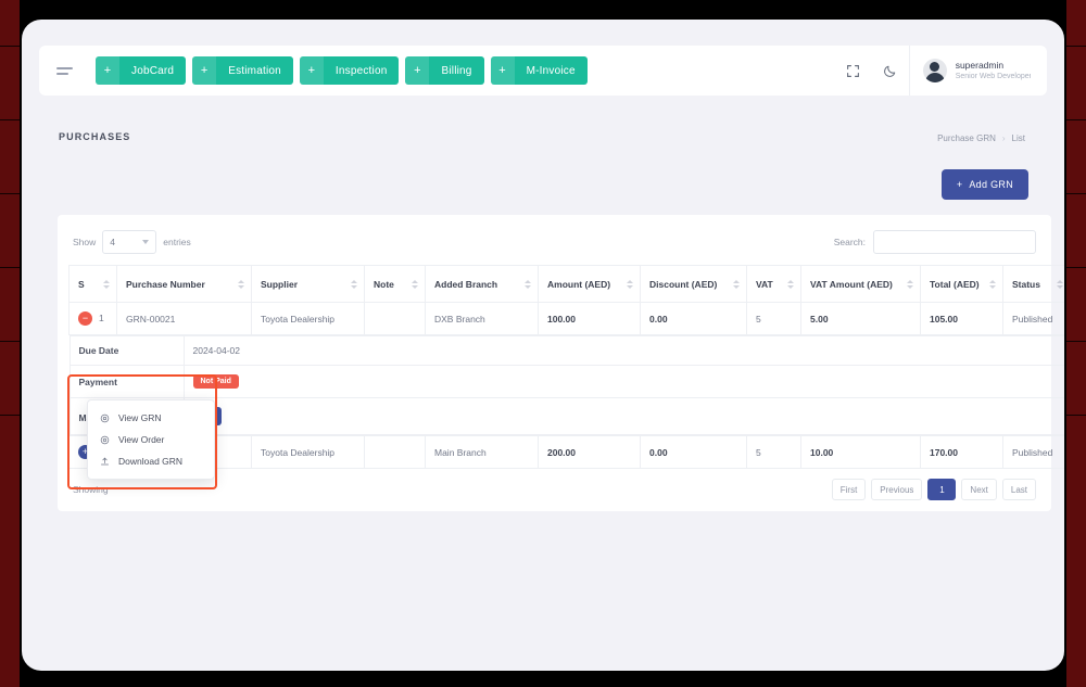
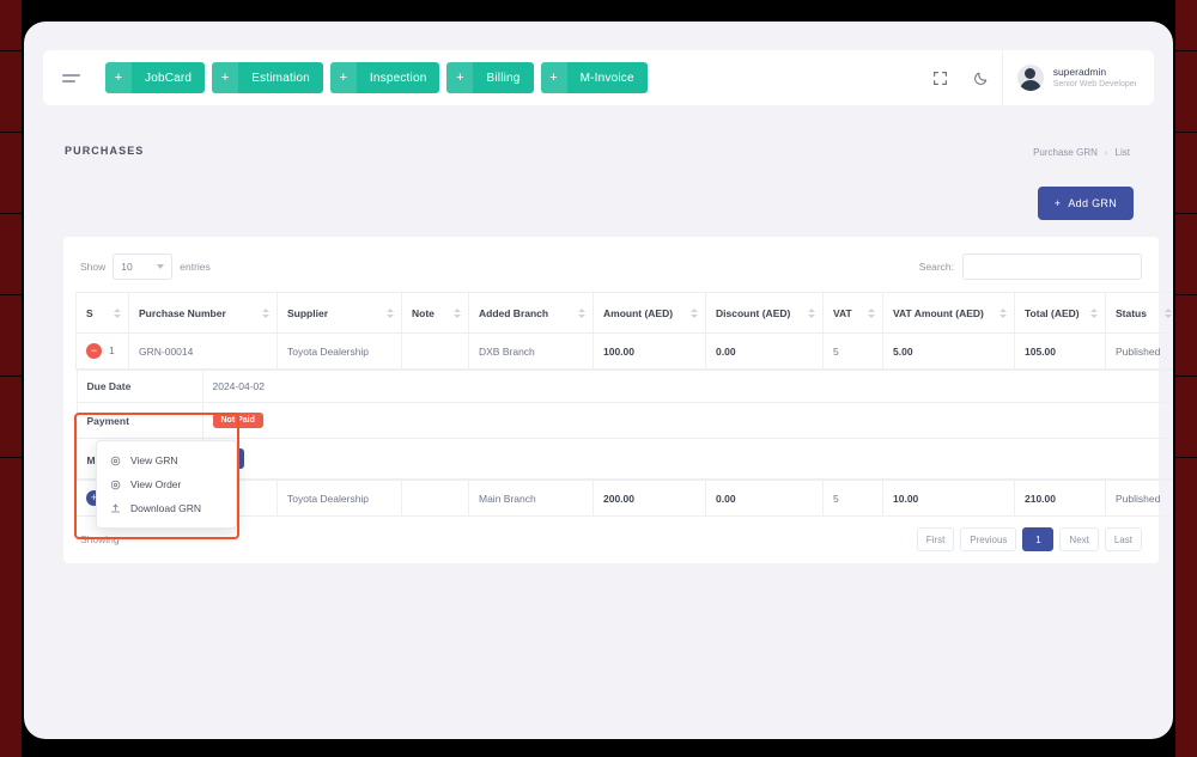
  +
  JobCard
  +
  Estimation
  +
  Inspection
  +
  Billing
  +
  M-Invoice
  superadmin
  PURCHASES
  Purchase GRN
  ›
  List
  +
  Add GRN
  Show
- 4
+ 10
  entries
  Search:
  S	Purchase Number	Supplier	Note	Added Branch	Amount (AED)	Discount (AED)	VAT	VAT Amount (AED)	Total (AED)	Status
- − 1	GRN-00021	Toyota Dealership		DXB Branch	100.00	0.00	5	5.00	105.00	Published
+ − 1	GRN-00014	Toyota Dealership		DXB Branch	100.00	0.00	5	5.00	105.00	Published
  Due Date	2024-04-02
- +		Toyota Dealership		Main Branch	200.00	0.00	5	10.00	170.00	Published
+ +		Toyota Dealership		Main Branch	200.00	0.00	5	10.00	210.00	Published
  Showing
  First
  Previous
  1
  Next
  Last
  View GRN
  View Order
  Download GRN
